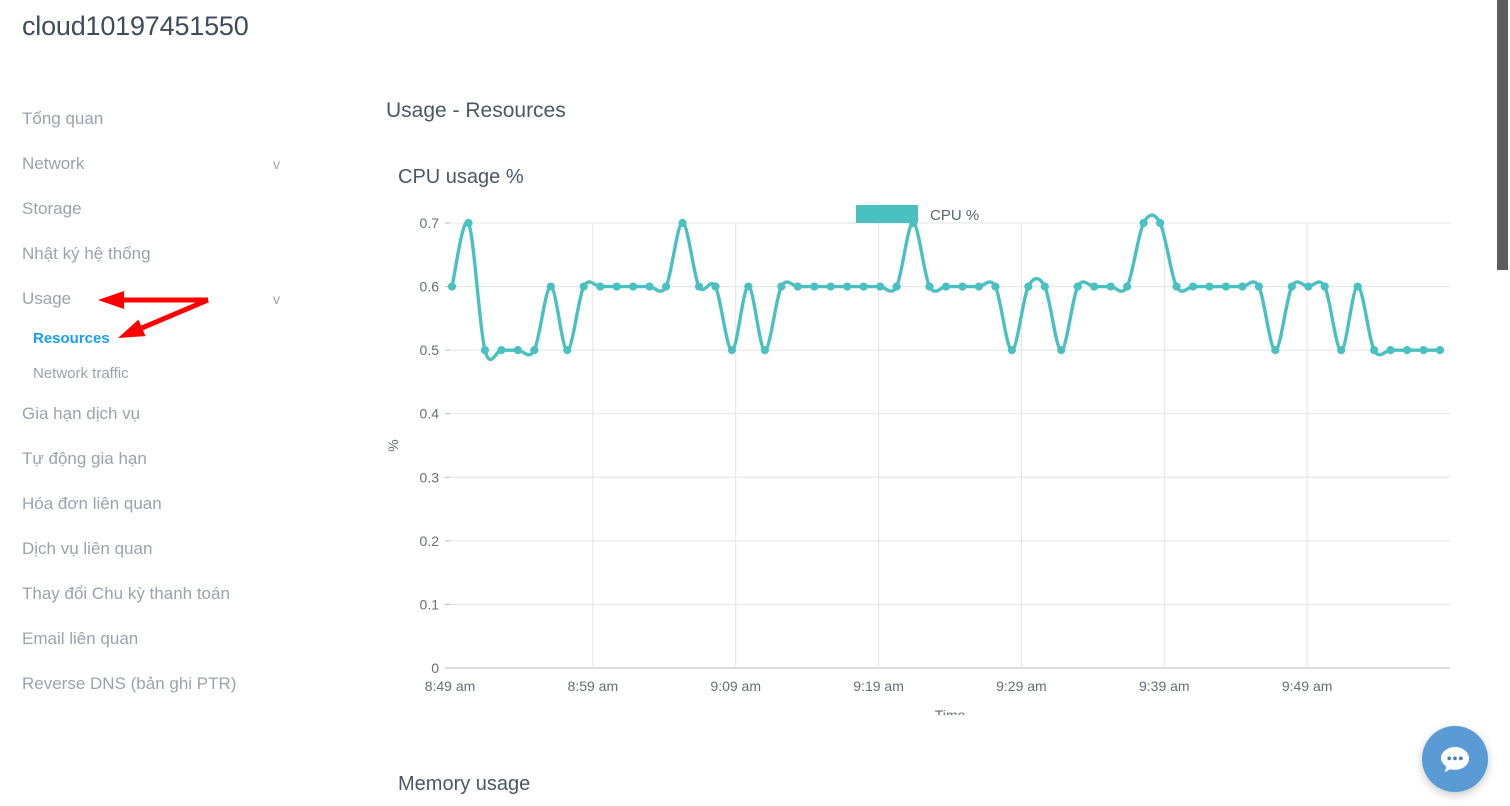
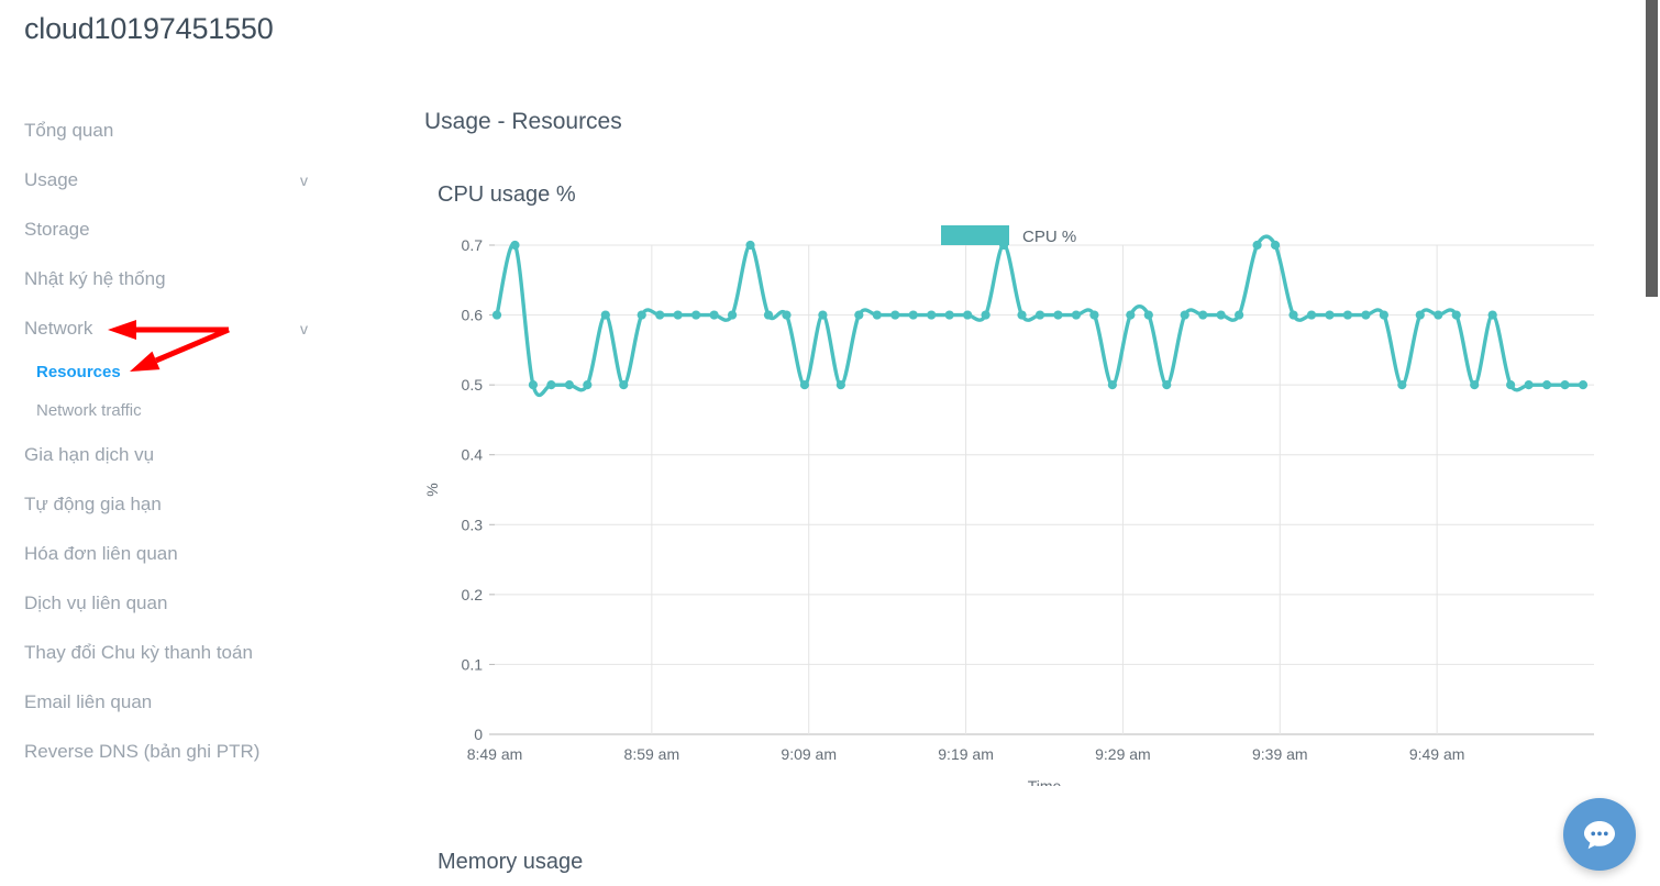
  cloud10197451550
  Tổng quan
- Network
+ Usage
  v
  Storage
  Nhật ký hệ thống
- Usage
+ Network
  v
  Resources
  Network traffic
  Gia hạn dịch vụ
  Tự động gia hạn
  Hóa đơn liên quan
  Dịch vụ liên quan
  Thay đổi Chu kỳ thanh toán
  Email liên quan
  Reverse DNS (bản ghi PTR)
  Usage - Resources
  CPU usage %
  0
  0.1
  0.2
  0.3
  0.4
  0.5
  0.6
  0.7
  8:49 am
  8:59 am
  9:09 am
  9:19 am
  9:29 am
  9:39 am
  9:49 am
  CPU %
  Memory usage
